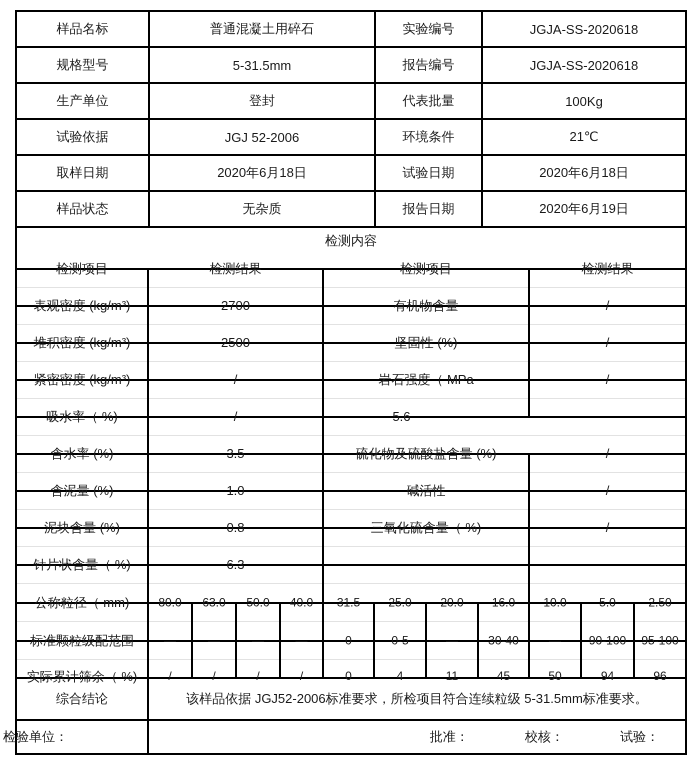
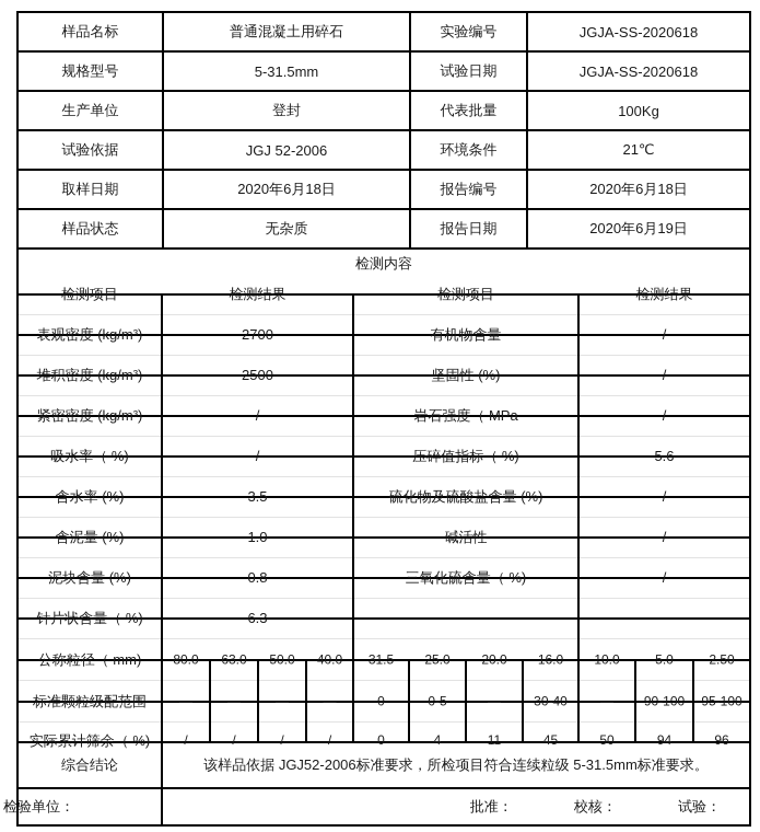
  样品名标
  普通混凝土用碎石
  实验编号
  JGJA-SS-2020618
  规格型号
  5-31.5mm
- 报告编号
+ 试验日期
  JGJA-SS-2020618
  生产单位
  登封
  代表批量
  100Kg
  试验依据
  JGJ 52-2006
  环境条件
  21℃
  取样日期
  2020年6月18日
- 试验日期
+ 报告编号
  2020年6月18日
  样品状态
  无杂质
  报告日期
  2020年6月19日
  检测内容
  检测项目
  检测结果
  检测项目
  检测结果
  表观密度 (kg/m³)
  2700
  有机物含量
  /
  堆积密度 (kg/m³)
  2500
  坚固性 (%)
  /
  紧密密度 (kg/m³)
  /
  岩石强度（ MPa
  /
  吸水率（ %)
  /
+ 压碎值指标（ %)
  5.6
  含水率 (%)
  3.5
  硫化物及硫酸盐含量 (%)
  /
  含泥量 (%)
  1.0
  碱活性
  /
  泥块含量 (%)
  0.8
  三氧化硫含量（ %)
  /
  针片状含量（ %)
  6.3
  公称粒径（ mm)
  80.0
  63.0
  50.0
  40.0
  31.5
  25.0
  20.0
  16.0
  10.0
  5.0
  2.50
  标准颗粒级配范围
  实际累计筛余（ %)
  —
  /
  —
  /
  —
  /
  —
  /
  0
  0
  0-5
  4
  —
  11
  30-40
  45
  —
  50
  90-100
  94
  95-100
  96
  综合结论
  该样品依据 JGJ52-2006标准要求，所检项目符合连续粒级 5-31.5mm标准要求。
  检验单位：
  批准：
  校核：
  试验：
